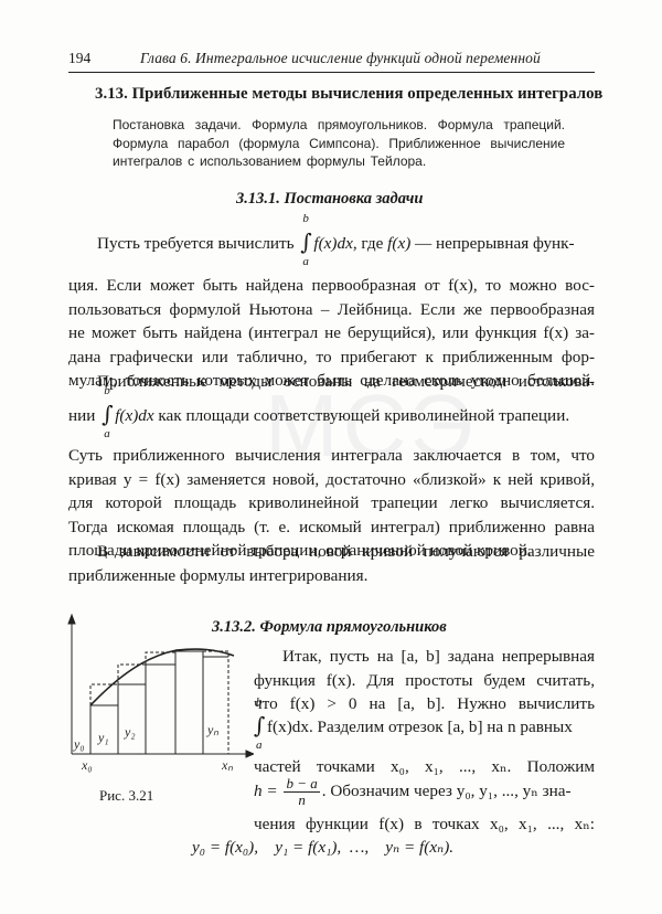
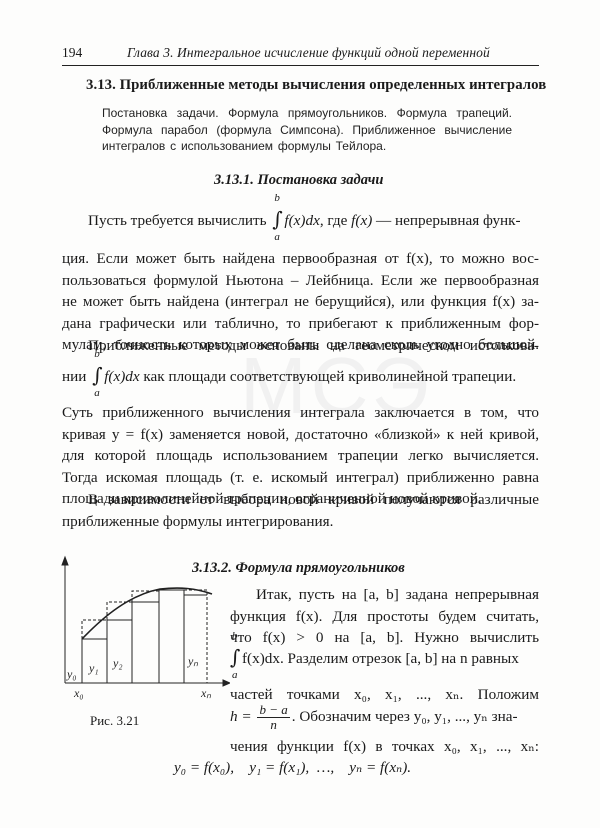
  МСЭ
  194
- Глава 6. Интегральное исчисление функций одной переменной
+ Глава 3. Интегральное исчисление функций одной переменной
  3.13. Приближенные методы вычисления определенных интегралов
  Постановка задачи. Формула прямоугольников. Формула трапеций.
  Формула парабол (формула Симпсона). Приближенное вычисление
  интегралов с использованием формулы Тейлора.
  3.13.1. Постановка задачи
  Пусть требуется вычислить
  ∫
  b
  a
  f(x)dx, где f(x) — непрерывная функ-
  ция. Если может быть найдена первообразная от f(x), то можно вос-
  пользоваться формулой Ньютона – Лейбница. Если же первообразная
  не может быть найдена (интеграл не берущийся), или функция f(x) за-
  дана графически или таблично, то прибегают к приближенным фор-
  мулам, точность которых может быть сделана сколь угодно большой.
  Приближенные методы основаны на геометрическом истолкова-
  нии
  ∫
  b
  a
  f(x)dx как площади соответствующей криволинейной трапеции.
  Суть приближенного вычисления интеграла заключается в том, что
  кривая y = f(x) заменяется новой, достаточно «близкой» к ней кривой,
- для которой площадь криволинейной трапеции легко вычисляется.
+ для которой площадь использованием трапеции легко вычисляется.
  Тогда искомая площадь (т. е. искомый интеграл) приближенно равна
  площади криволинейной трапеции, ограниченной новой кривой.
  В зависимости от выбора новой кривой получаются различные
  приближенные формулы интегрирования.
  3.13.2. Формула прямоугольников
  y₀
  y₁
  y₂
  yₙ
  x₀
  xₙ
  Рис. 3.21
  Итак, пусть на [a, b] задана непрерывная
  функция f(x). Для простоты будем считать,
  что f(x) > 0 на [a, b]. Нужно вычислить
  ∫
  b
  a
  f(x)dx. Разделим отрезок [a, b] на n равных
  частей точками x₀, x₁, ..., xₙ. Положим
  h =
  b − a
  n
  . Обозначим через y₀, y₁, ..., yₙ зна-
  чения функции f(x) в точках x₀, x₁, ..., xₙ:
  y₀ = f(x₀), y₁ = f(x₁), …, yₙ = f(xₙ).
